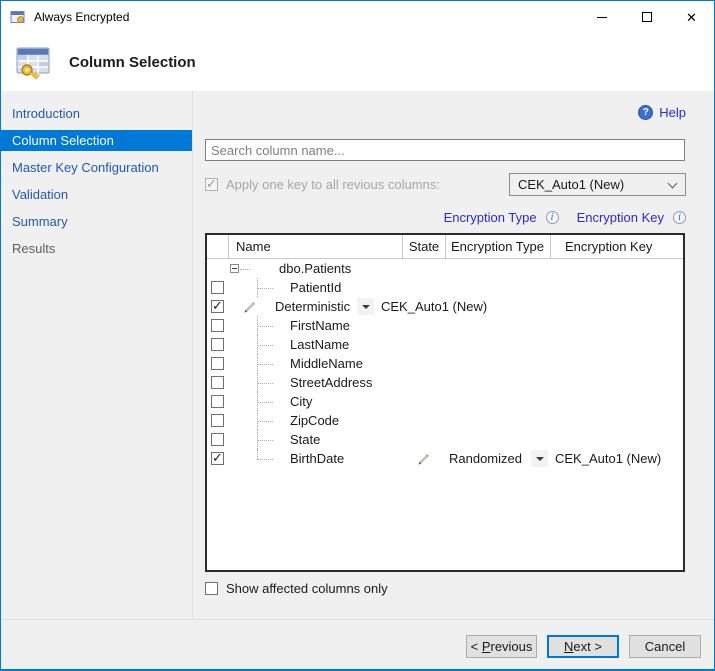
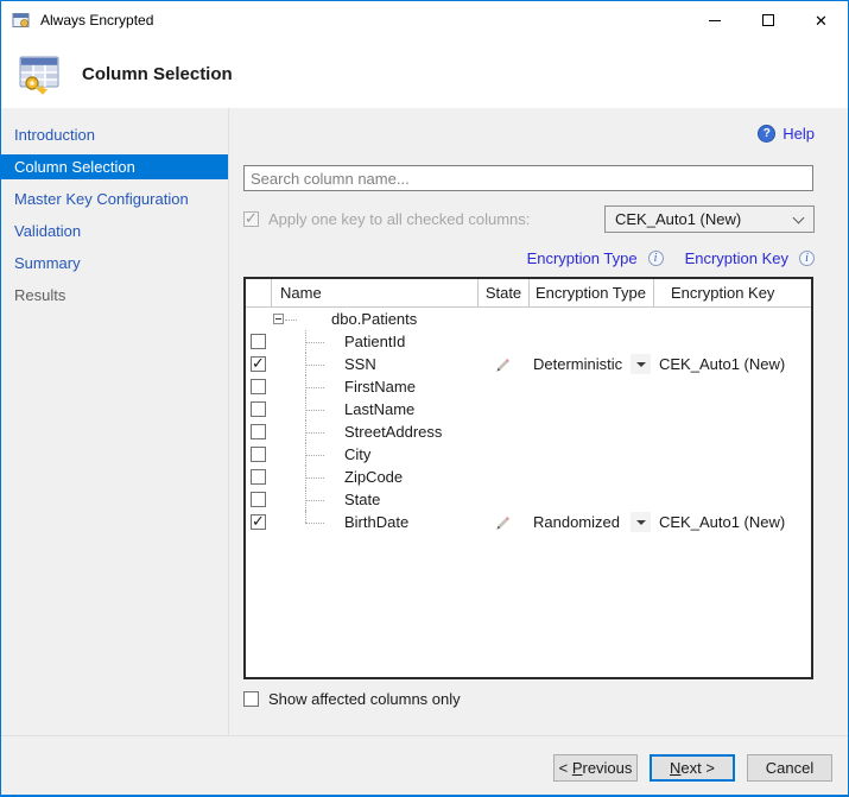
  Always Encrypted
  ✕
  Column Selection
  Introduction
  Column Selection
  Master Key Configuration
  Validation
  Summary
  Results
  ?
  Help
  Search column name...
- Apply one key to all revious columns:
+ Apply one key to all checked columns:
  CEK_Auto1 (New)
  Encryption Type
  i
  Encryption Key
  i
  Name
  State
  Encryption Type
  Encryption Key
  dbo.Patients
  PatientId
+ SSN
  Deterministic
  CEK_Auto1 (New)
  FirstName
  LastName
- MiddleName
  StreetAddress
  City
  ZipCode
  State
  BirthDate
  Randomized
  CEK_Auto1 (New)
  Show affected columns only
  < Previous
  Next >
  Cancel
